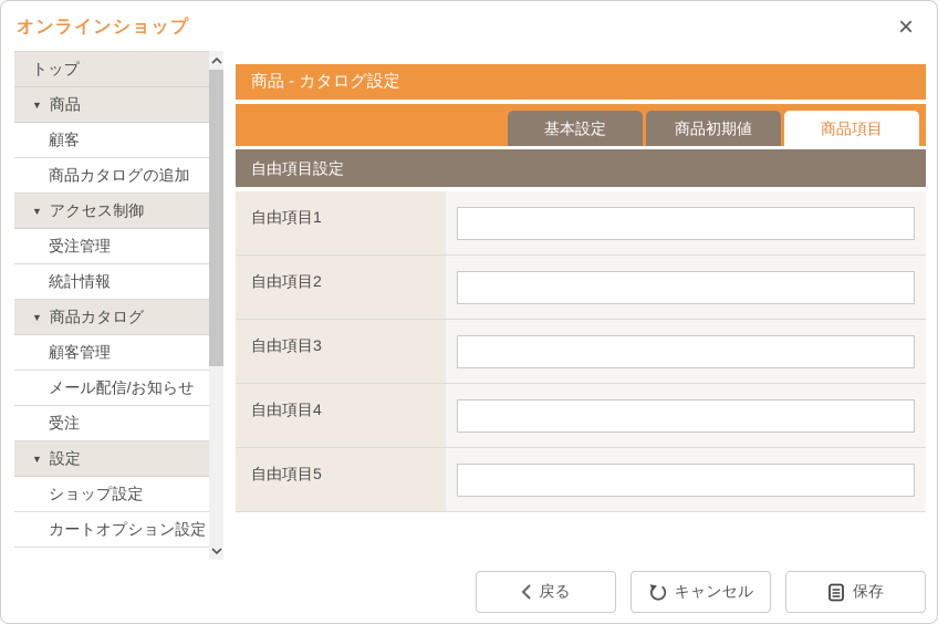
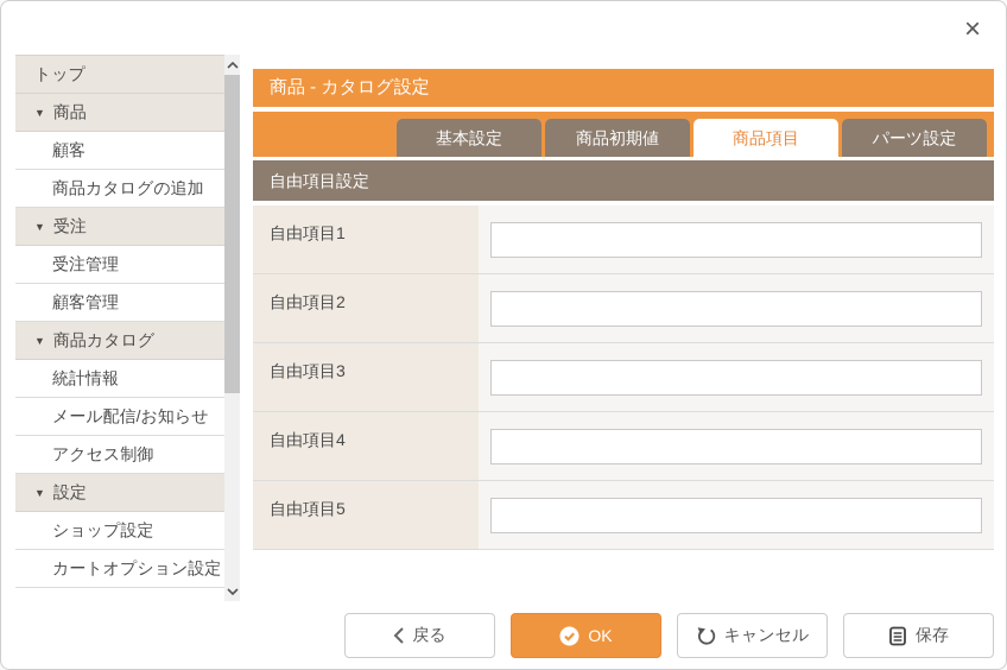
- オンラインショップ
  ×
  トップ
  ▼ 商品
  顧客
  商品カタログの追加
- ▼ アクセス制御
+ ▼ 受注
  受注管理
- 統計情報
+ 顧客管理
  ▼ 商品カタログ
- 顧客管理
+ 統計情報
  メール配信/お知らせ
- 受注
+ アクセス制御
  ▼ 設定
  ショップ設定
  カートオプション設定
  商品 - カタログ設定
  基本設定
  商品初期値
  商品項目
+ パーツ設定
  自由項目設定
  自由項目1
  自由項目2
  自由項目3
  自由項目4
  自由項目5
  戻る
+ OK
  キャンセル
  保存
